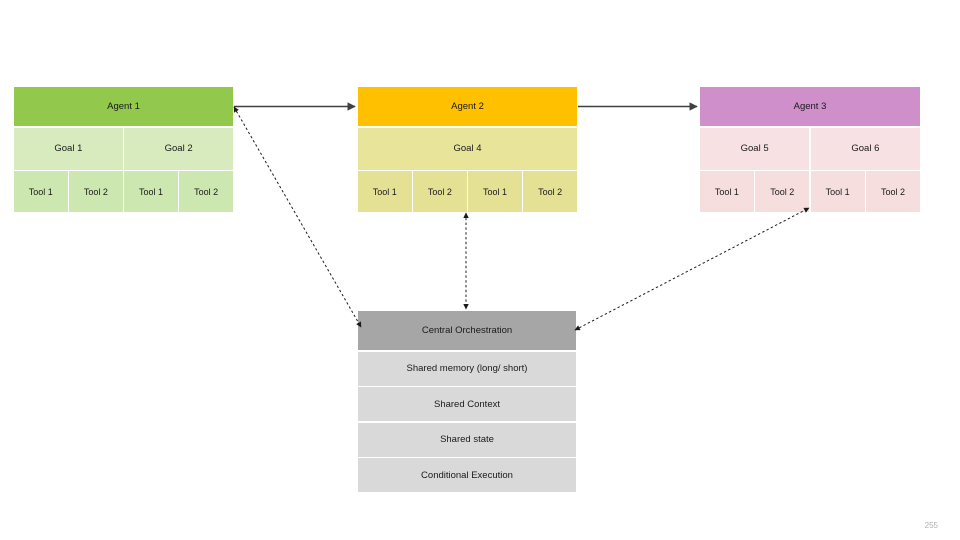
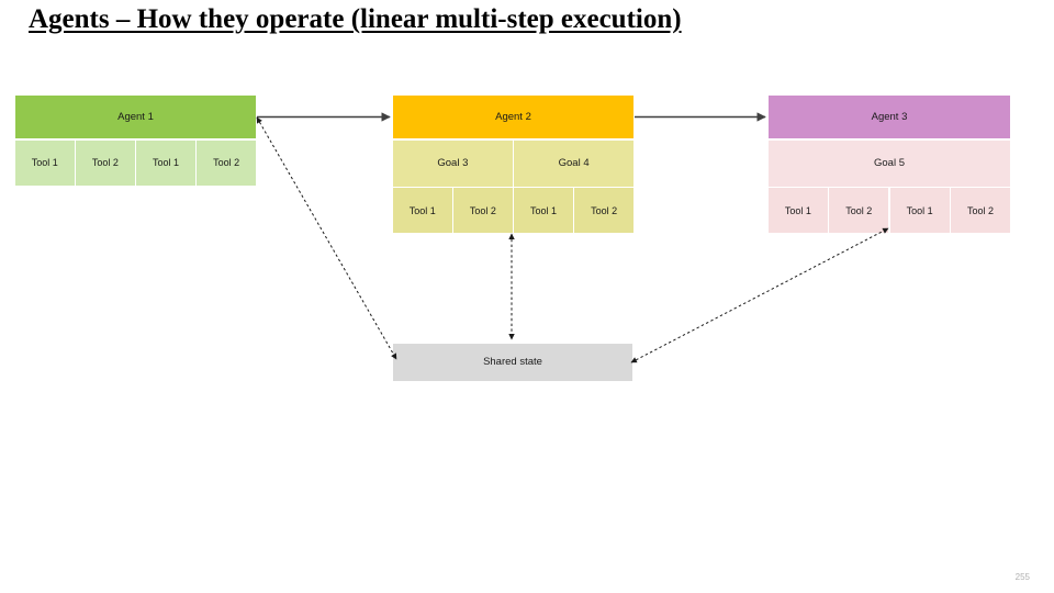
+ Agents – How they operate (linear multi-step execution)
  Agent 1
- Goal 1
- Goal 2
  Tool 1
  Tool 2
  Tool 1
  Tool 2
  Agent 2
+ Goal 3
  Goal 4
  Tool 1
  Tool 2
  Tool 1
  Tool 2
  Agent 3
  Goal 5
- Goal 6
  Tool 1
  Tool 2
  Tool 1
  Tool 2
- Central Orchestration
- Shared memory (long/ short)
- Shared Context
  Shared state
- Conditional Execution
  255
